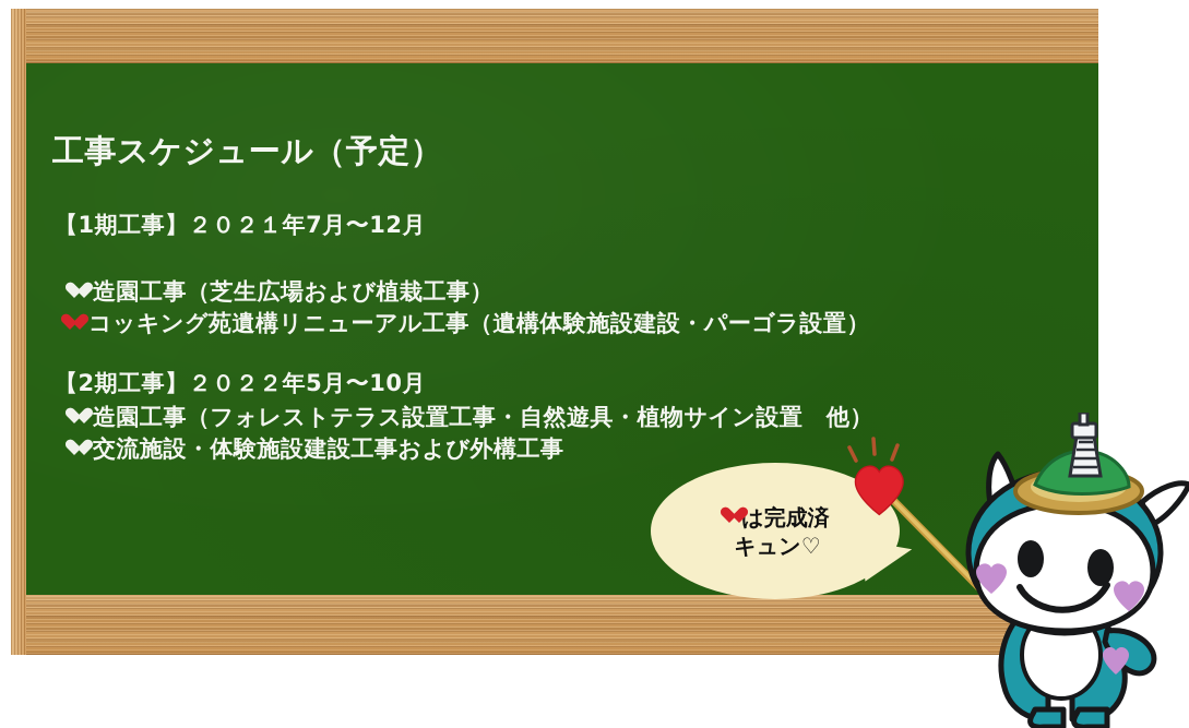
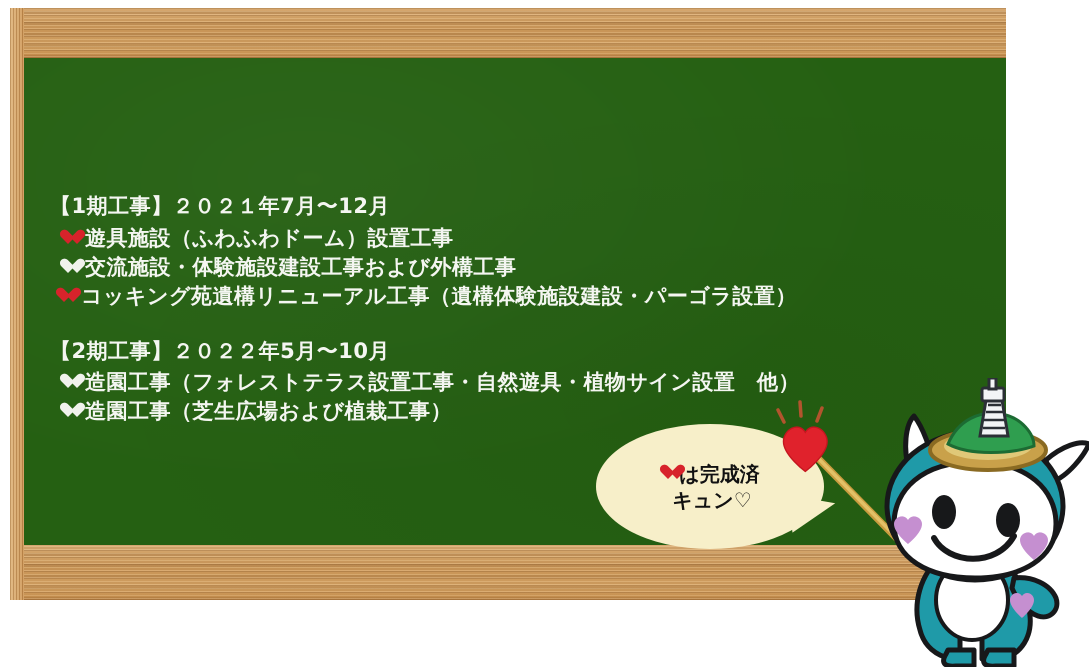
- 工事スケジュール（予定）
  【1期工事】２０２１年7月〜12月
+ 遊具施設（ふわふわドーム）設置工事
- 造園工事（芝生広場および植栽工事）
+ 交流施設・体験施設建設工事および外構工事
  コッキング苑遺構リニューアル工事（遺構体験施設建設・パーゴラ設置）
  【2期工事】２０２２年5月〜10月
  造園工事（フォレストテラス設置工事・自然遊具・植物サイン設置 他）
- 交流施設・体験施設建設工事および外構工事
+ 造園工事（芝生広場および植栽工事）
  は完成済
  キュン♡
